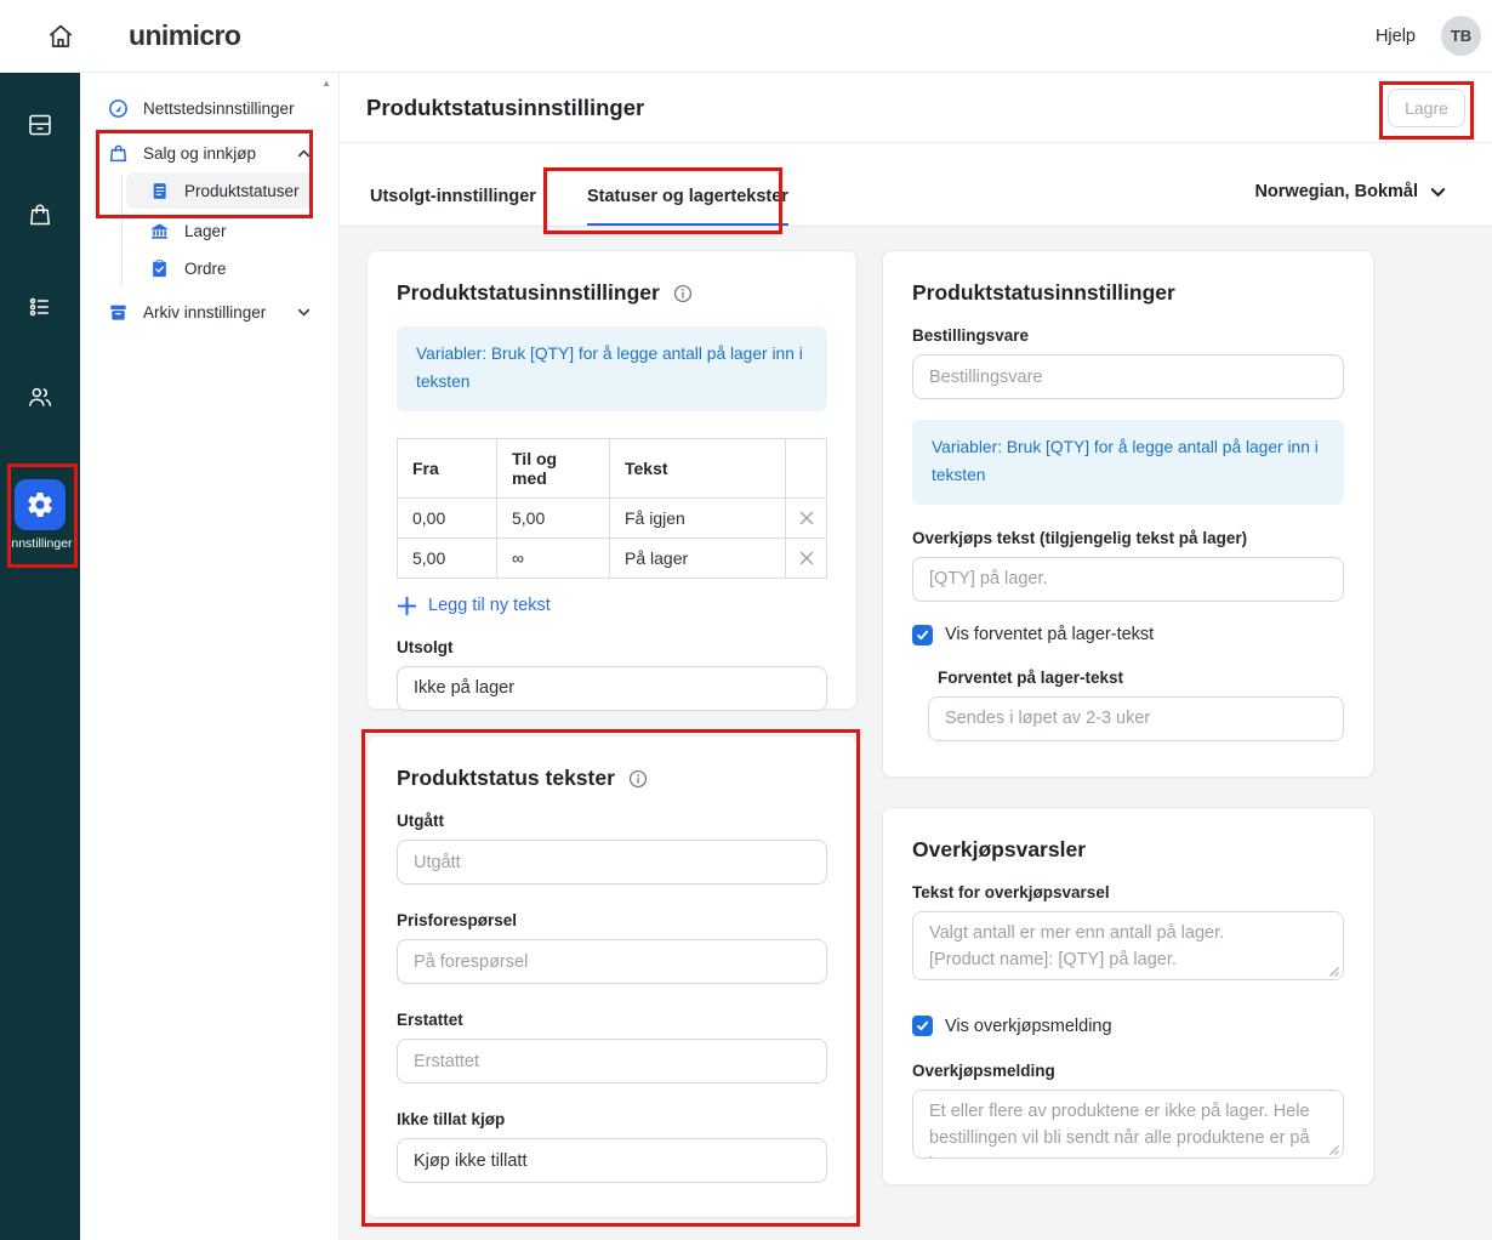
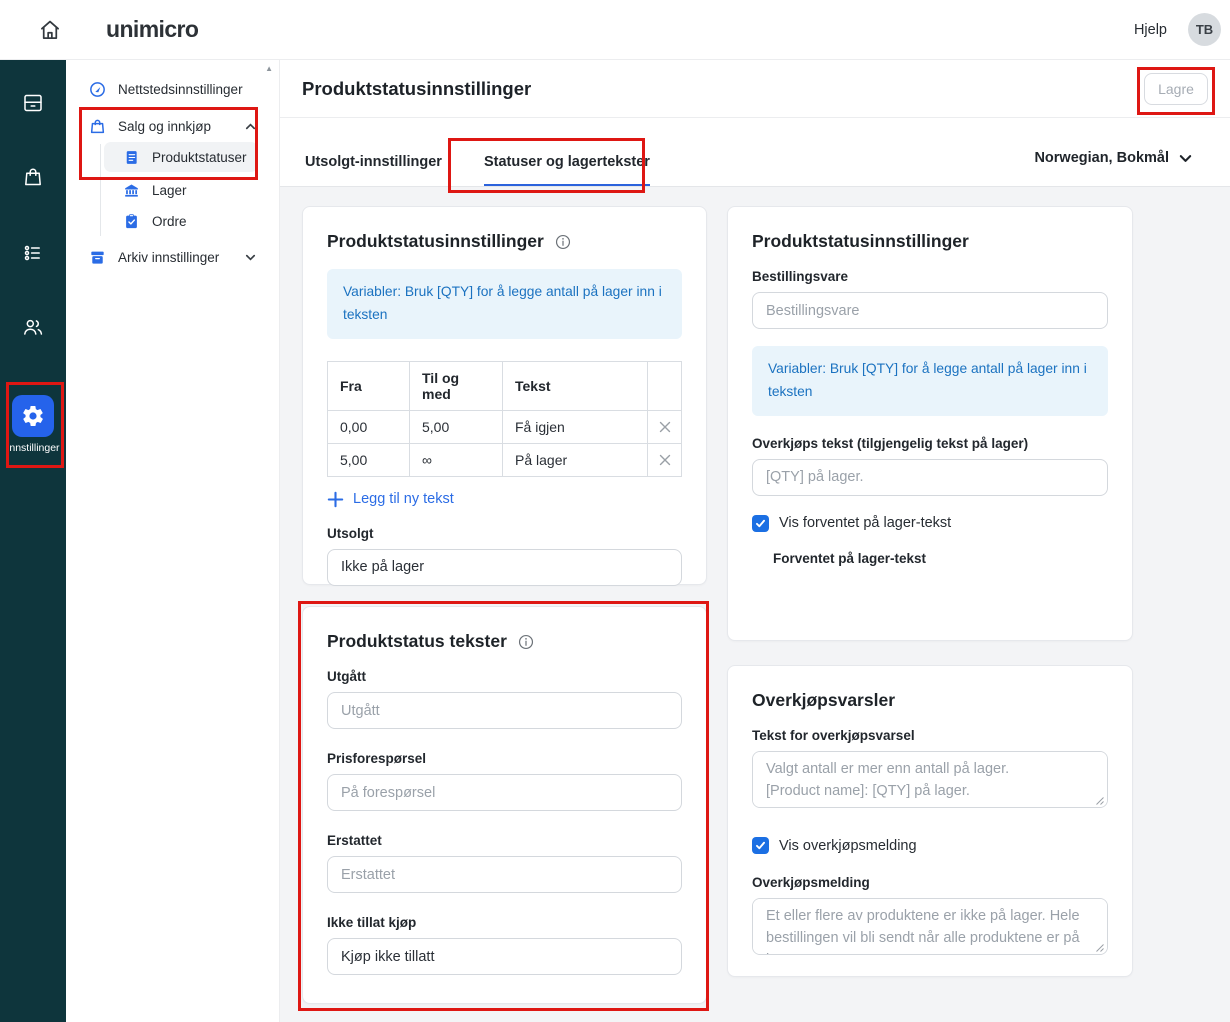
  unimicro
  Hjelp
  TB
  Innstillinger
  ▲
  Nettstedsinnstillinger
  Salg og innkjøp
  Produktstatuser
  Lager
  Ordre
  Arkiv innstillinger
  Produktstatusinnstillinger
  Lagre
  Utsolgt-innstillinger
  Statuser og lagertekster
  Norwegian, Bokmål
  Produktstatusinnstillinger
  Variabler: Bruk [QTY] for å legge antall på lager inn i teksten
  Fra	Til og med	Tekst
  0,00	5,00	Få igjen
  5,00	∞	På lager
  Legg til ny tekst
  Utsolgt
  Ikke på lager
  Produktstatus tekster
  Utgått
  Utgått
  Prisforespørsel
  På forespørsel
  Erstattet
  Erstattet
  Ikke tillat kjøp
  Kjøp ikke tillatt
  Produktstatusinnstillinger
  Bestillingsvare
  Bestillingsvare
  Variabler: Bruk [QTY] for å legge antall på lager inn i teksten
  Overkjøps tekst (tilgjengelig tekst på lager)
  [QTY] på lager.
  Vis forventet på lager-tekst
  Forventet på lager-tekst
- Sendes i løpet av 2-3 uker
  Overkjøpsvarsler
  Tekst for overkjøpsvarsel
  Valgt antall er mer enn antall på lager.
  [Product name]: [QTY] på lager.
  Vis overkjøpsmelding
  Overkjøpsmelding
